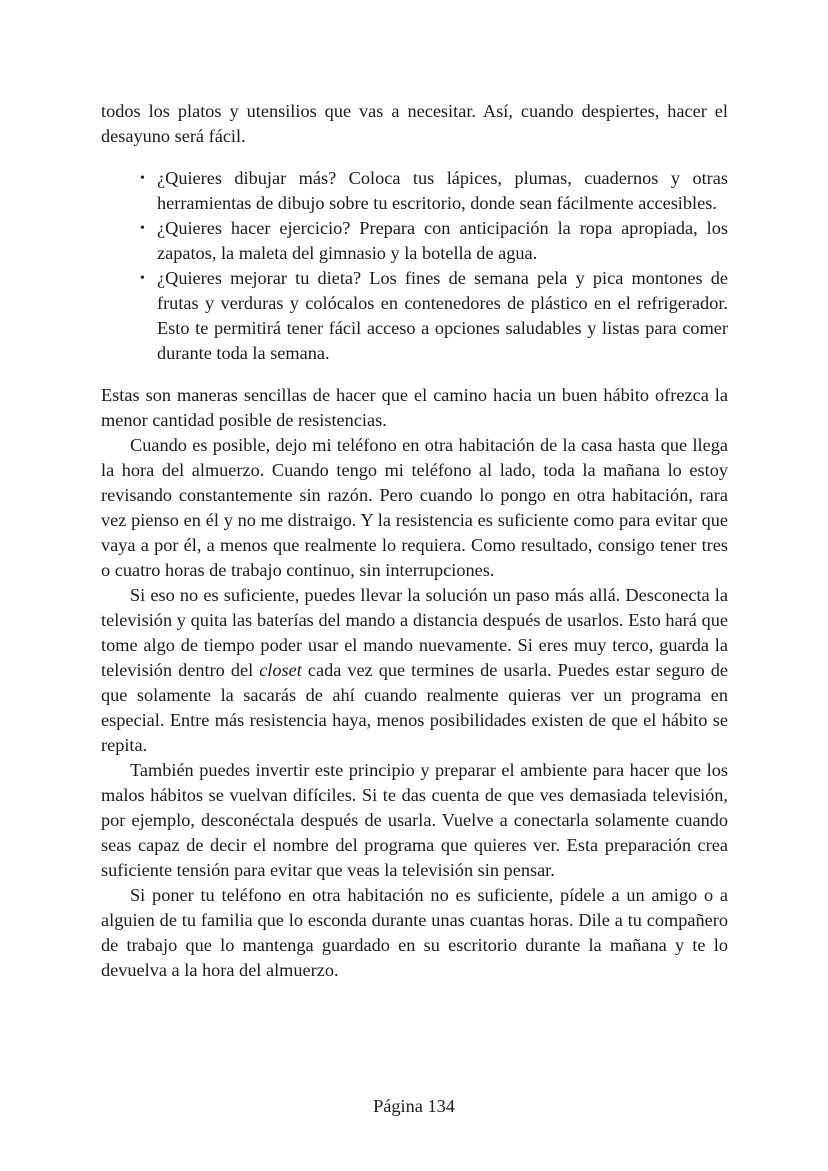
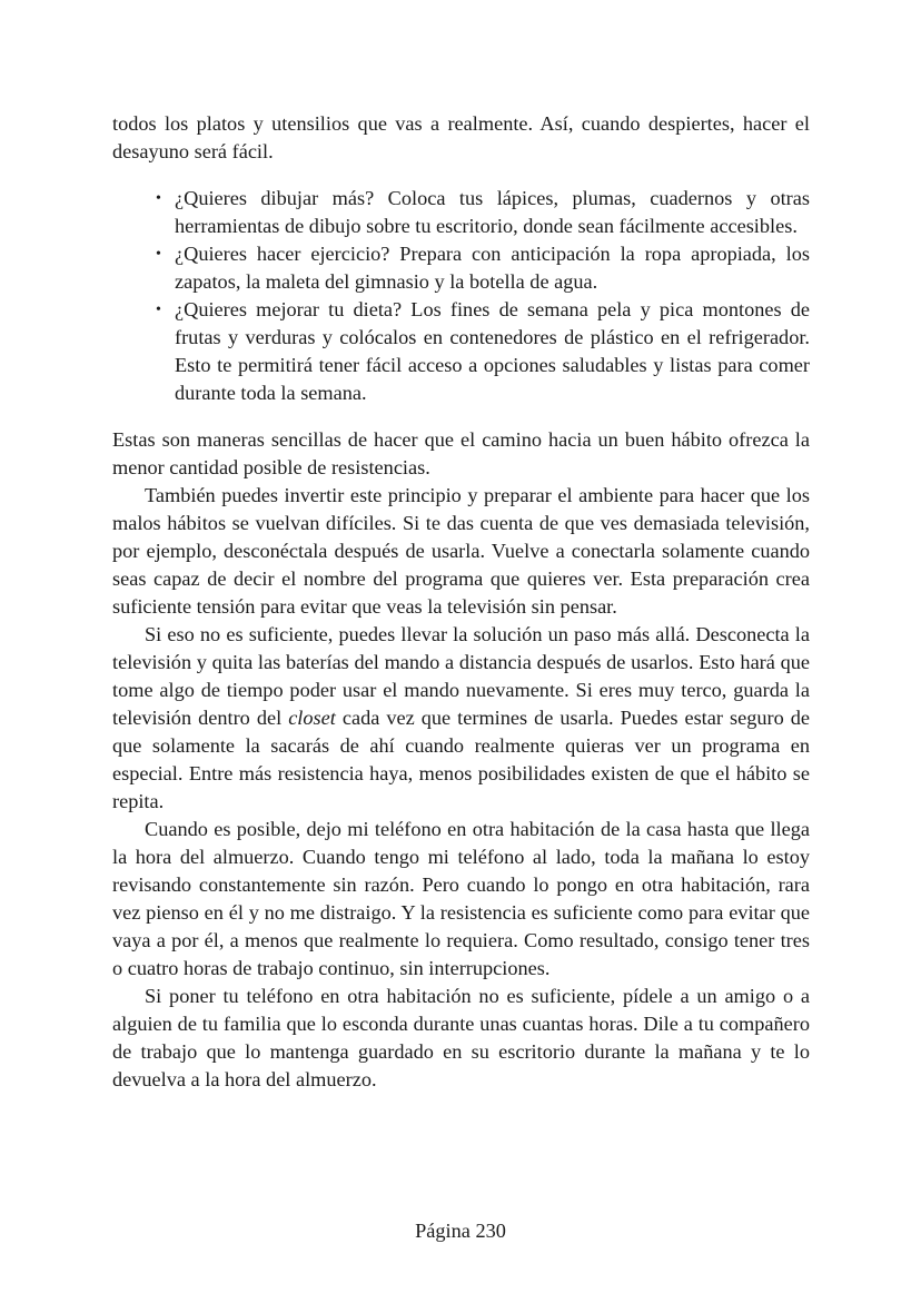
- todos los platos y utensilios que vas a necesitar. Así, cuando despiertes, hacer el desayuno será fácil.
+ todos los platos y utensilios que vas a realmente. Así, cuando despiertes, hacer el desayuno será fácil.
  •
  ¿Quieres dibujar más? Coloca tus lápices, plumas, cuadernos y otras herramientas de dibujo sobre tu escritorio, donde sean fácilmente accesibles.
  •
  ¿Quieres hacer ejercicio? Prepara con anticipación la ropa apropiada, los zapatos, la maleta del gimnasio y la botella de agua.
  •
  ¿Quieres mejorar tu dieta? Los fines de semana pela y pica montones de frutas y verduras y colócalos en contenedores de plástico en el refrigerador. Esto te permitirá tener fácil acceso a opciones saludables y listas para comer durante toda la semana.
  Estas son maneras sencillas de hacer que el camino hacia un buen hábito ofrezca la menor cantidad posible de resistencias.
- Cuando es posible, dejo mi teléfono en otra habitación de la casa hasta que llega la hora del almuerzo. Cuando tengo mi teléfono al lado, toda la mañana lo estoy revisando constantemente sin razón. Pero cuando lo pongo en otra habitación, rara vez pienso en él y no me distraigo. Y la resistencia es suficiente como para evitar que vaya a por él, a menos que realmente lo requiera. Como resultado, consigo tener tres o cuatro horas de trabajo continuo, sin interrupciones.
+ También puedes invertir este principio y preparar el ambiente para hacer que los malos hábitos se vuelvan difíciles. Si te das cuenta de que ves demasiada televisión, por ejemplo, desconéctala después de usarla. Vuelve a conectarla solamente cuando seas capaz de decir el nombre del programa que quieres ver. Esta preparación crea suficiente tensión para evitar que veas la televisión sin pensar.
  Si eso no es suficiente, puedes llevar la solución un paso más allá. Desconecta la televisión y quita las baterías del mando a distancia después de usarlos. Esto hará que tome algo de tiempo poder usar el mando nuevamente. Si eres muy terco, guarda la televisión dentro del closet cada vez que termines de usarla. Puedes estar seguro de que solamente la sacarás de ahí cuando realmente quieras ver un programa en especial. Entre más resistencia haya, menos posibilidades existen de que el hábito se repita.
- También puedes invertir este principio y preparar el ambiente para hacer que los malos hábitos se vuelvan difíciles. Si te das cuenta de que ves demasiada televisión, por ejemplo, desconéctala después de usarla. Vuelve a conectarla solamente cuando seas capaz de decir el nombre del programa que quieres ver. Esta preparación crea suficiente tensión para evitar que veas la televisión sin pensar.
+ Cuando es posible, dejo mi teléfono en otra habitación de la casa hasta que llega la hora del almuerzo. Cuando tengo mi teléfono al lado, toda la mañana lo estoy revisando constantemente sin razón. Pero cuando lo pongo en otra habitación, rara vez pienso en él y no me distraigo. Y la resistencia es suficiente como para evitar que vaya a por él, a menos que realmente lo requiera. Como resultado, consigo tener tres o cuatro horas de trabajo continuo, sin interrupciones.
  Si poner tu teléfono en otra habitación no es suficiente, pídele a un amigo o a alguien de tu familia que lo esconda durante unas cuantas horas. Dile a tu compañero de trabajo que lo mantenga guardado en su escritorio durante la mañana y te lo devuelva a la hora del almuerzo.
- Página 134
+ Página 230
